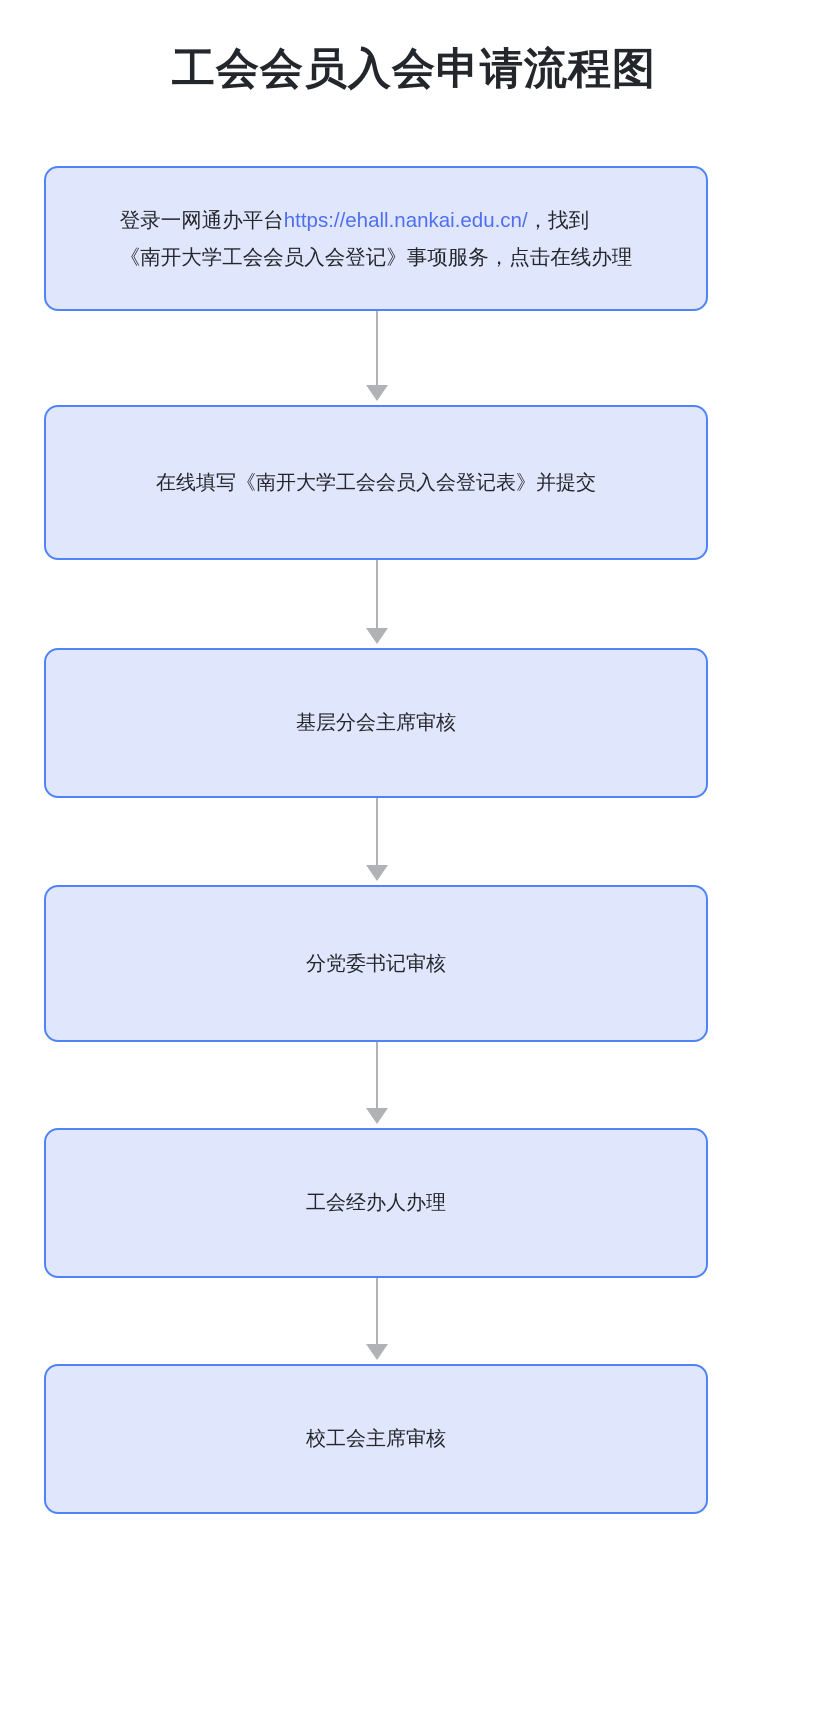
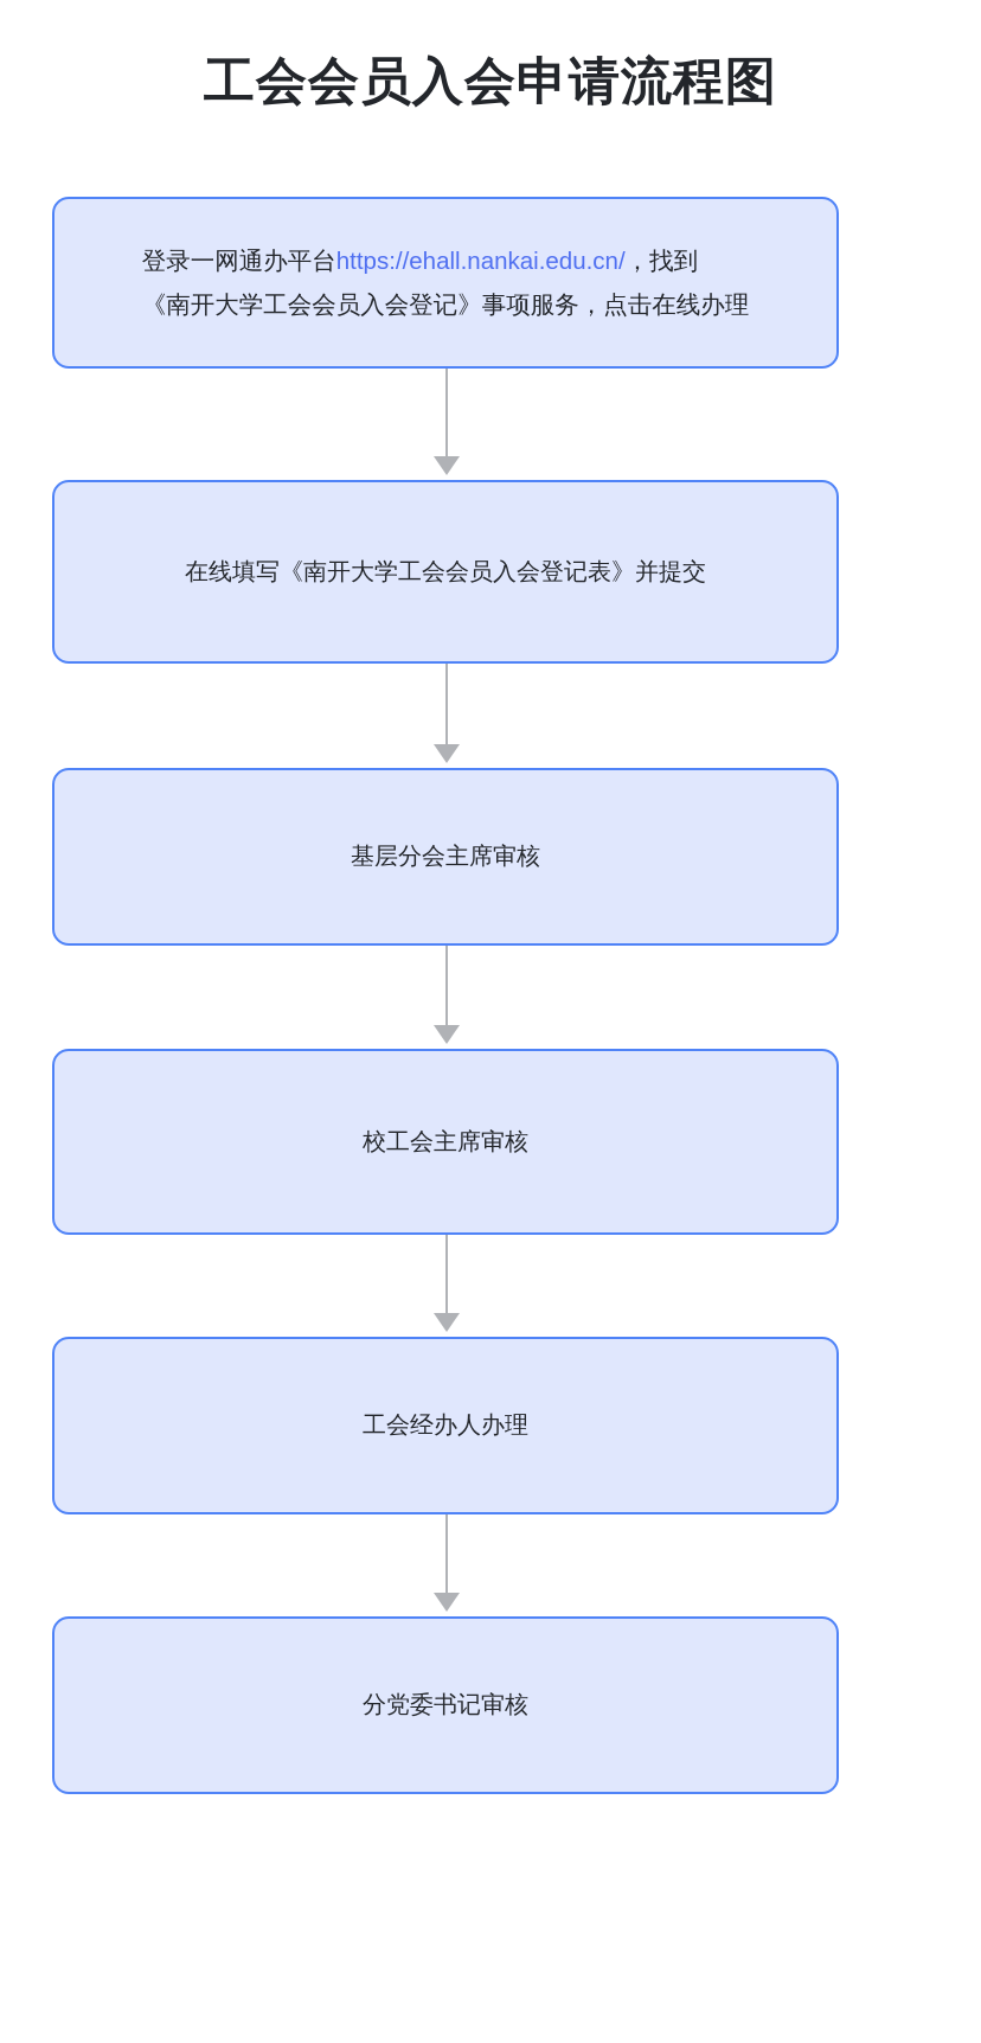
  工会会员入会申请流程图
  登录一网通办平台https://ehall.nankai.edu.cn/，找到
  《南开大学工会会员入会登记》事项服务，点击在线办理
  在线填写《南开大学工会会员入会登记表》并提交
  基层分会主席审核
- 分党委书记审核
+ 校工会主席审核
  工会经办人办理
- 校工会主席审核
+ 分党委书记审核
